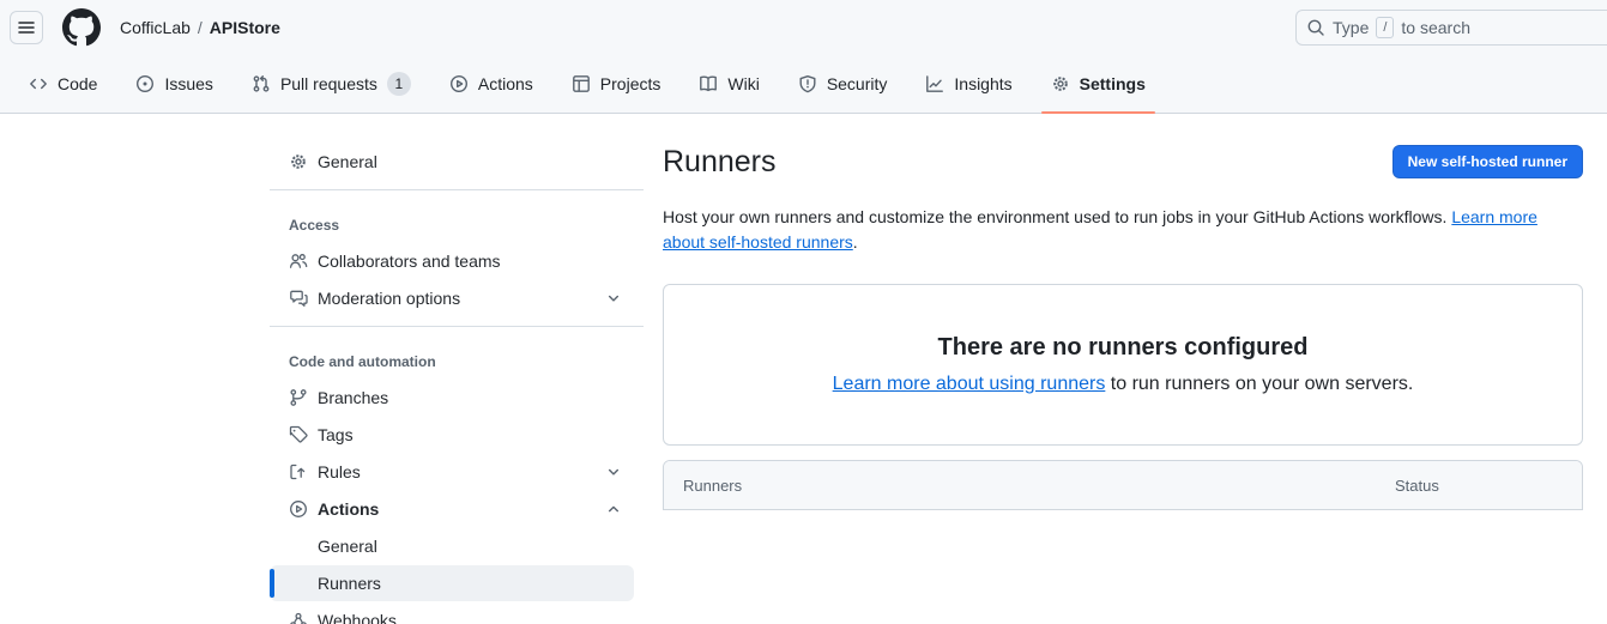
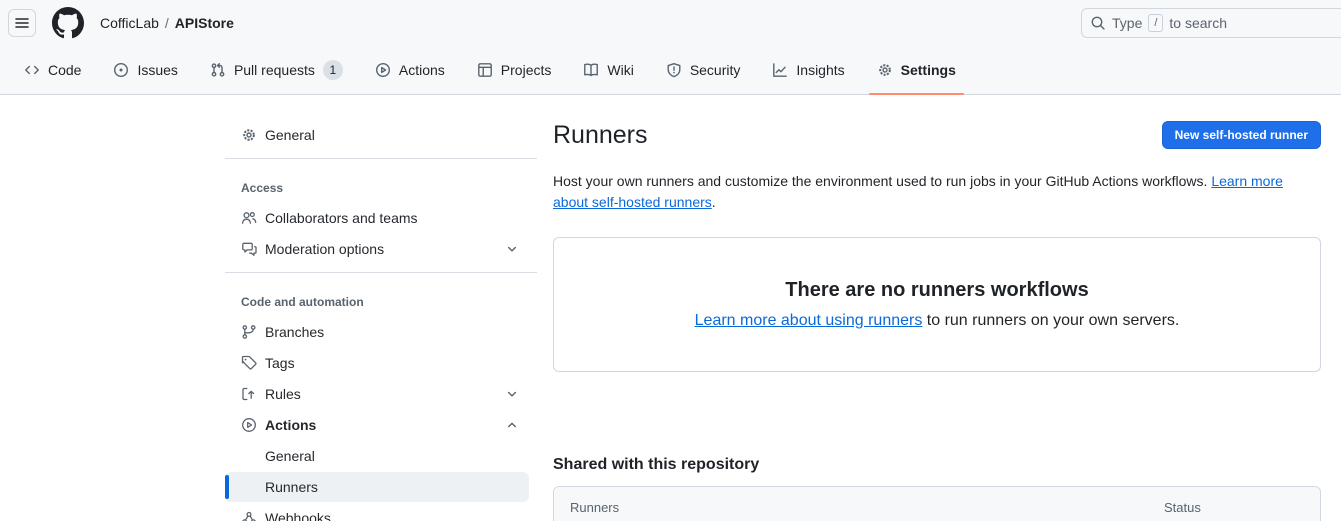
  CofficLab
  /
  APIStore
  Type
  /
  to search
  Code
  Issues
  Pull requests
  1
  Actions
  Projects
  Wiki
  Security
  Insights
  Settings
  General
  Access
  Collaborators and teams
  Moderation options
  Code and automation
  Branches
  Tags
  Rules
  Actions
  General
  Runners
  Webhooks
  Runners
  New self-hosted runner
  Host your own runners and customize the environment used to run jobs in your GitHub Actions workflows. Learn more about self-hosted runners.
- There are no runners configured
+ There are no runners workflows
  Learn more about using runners to run runners on your own servers.
+ Shared with this repository
  Runners
  Status
